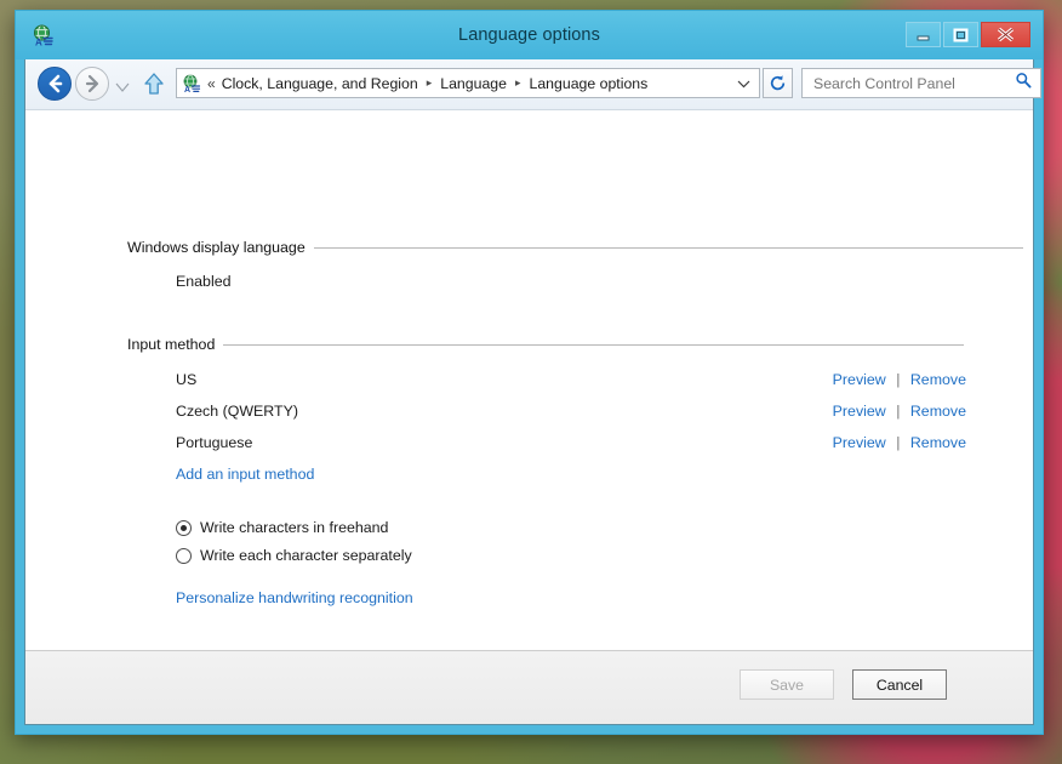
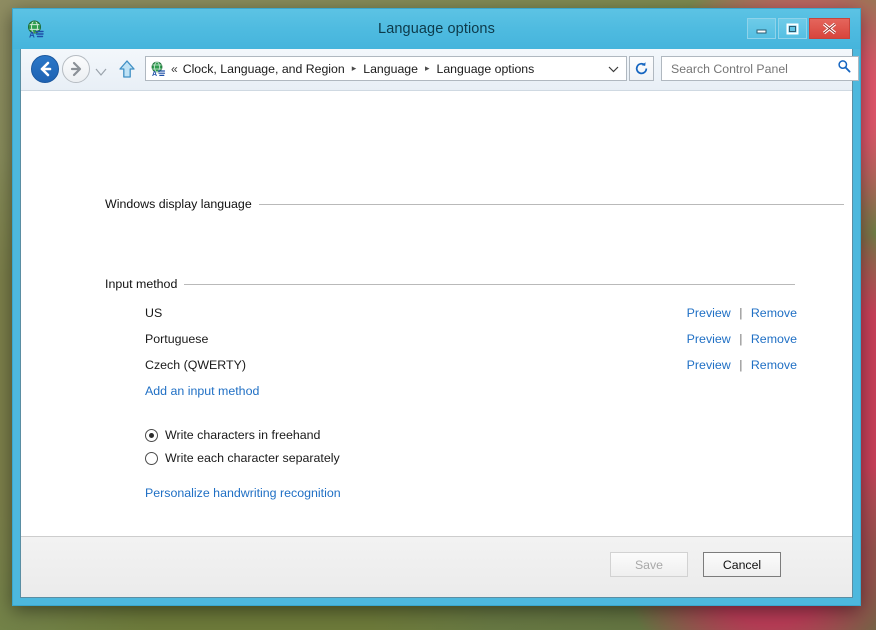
  A
  Language options
  «
  Clock, Language, and Region
  ▸
  Language
  ▸
  Language options
  Search Control Panel
  Windows display language
- Enabled
  Input method
  US
  Preview | Remove
- Czech (QWERTY)
+ Portuguese
  Preview | Remove
- Portuguese
+ Czech (QWERTY)
  Preview | Remove
  Add an input method
  Write characters in freehand
  Write each character separately
  Personalize handwriting recognition
  Save
  Cancel
